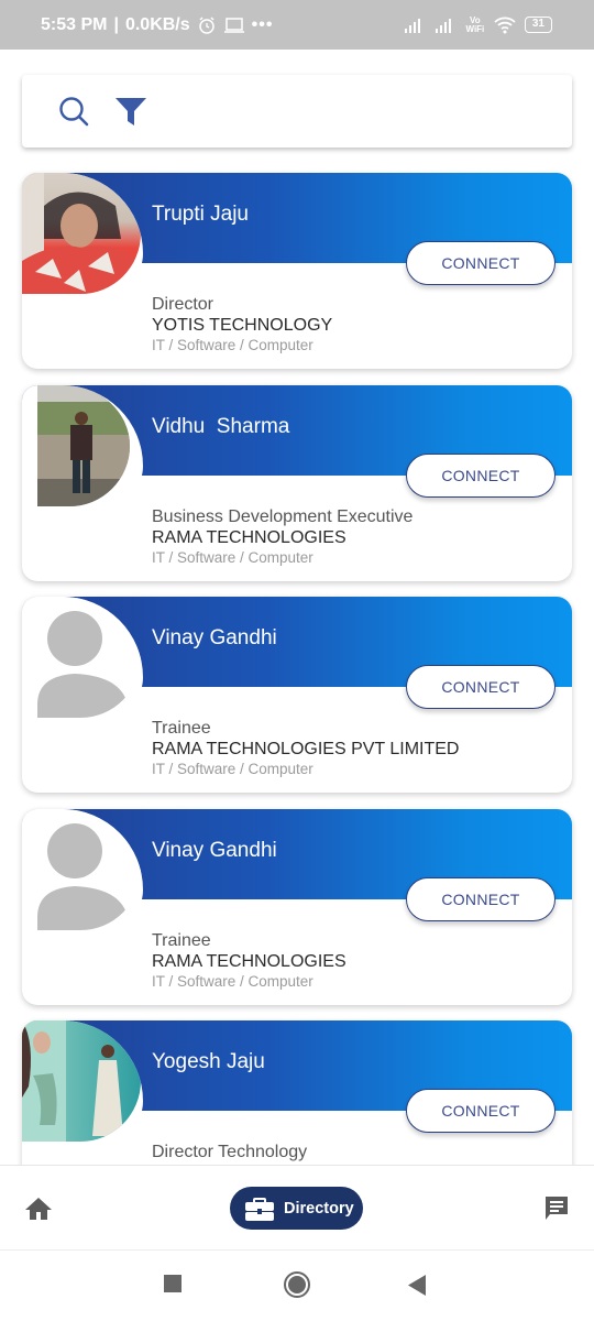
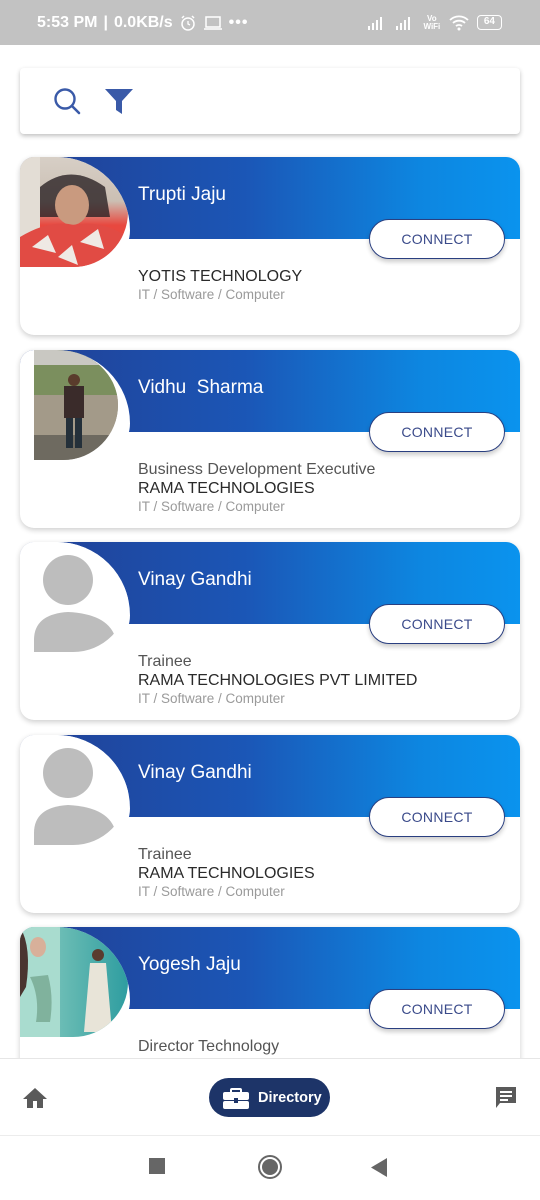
  5:53 PM
  |
  0.0KB/s
  •••
  Vo WiFi
- 31
+ 64
  Trupti Jaju
  CONNECT
- Director
  YOTIS TECHNOLOGY
  IT / Software / Computer
  Vidhu Sharma
  CONNECT
  Business Development Executive
  RAMA TECHNOLOGIES
  IT / Software / Computer
  Vinay Gandhi
  CONNECT
  Trainee
  RAMA TECHNOLOGIES PVT LIMITED
  IT / Software / Computer
  Vinay Gandhi
  CONNECT
  Trainee
  RAMA TECHNOLOGIES
  IT / Software / Computer
  Yogesh Jaju
  CONNECT
  Director Technology
  Directory
